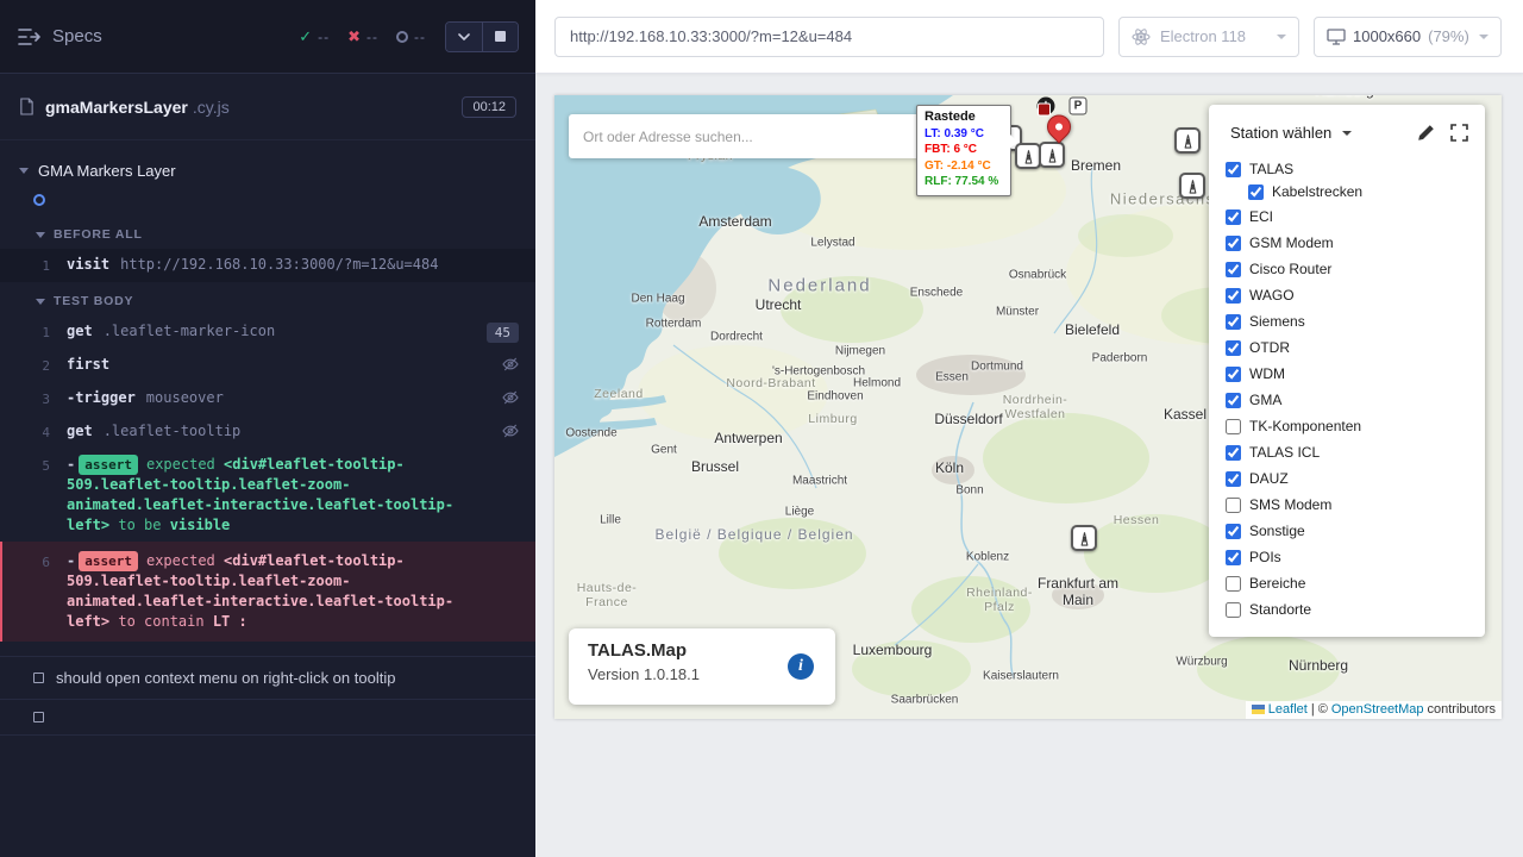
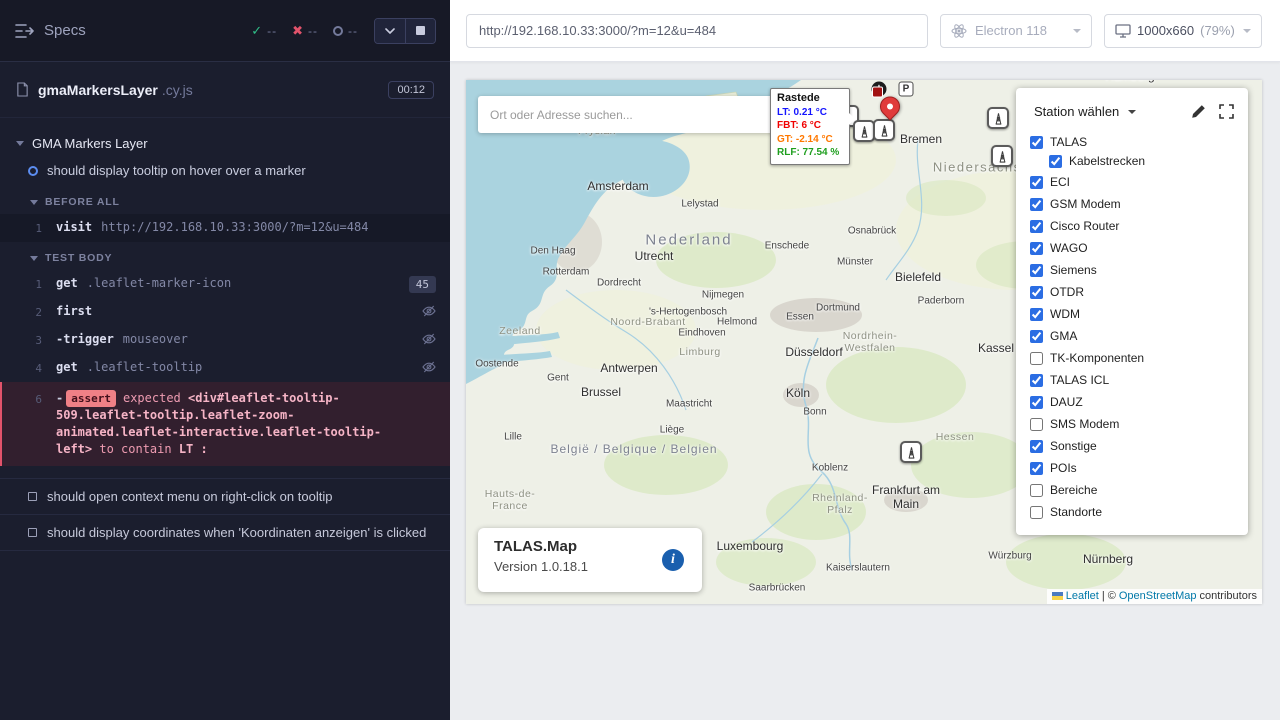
  Specs
  --
  --
  --
  gmaMarkersLayer
  .cy.js
  00:12
  GMA Markers Layer
+ should display tooltip on hover over a marker
  BEFORE ALL
  1
  visit http://192.168.10.33:3000/?m=12&u=484
  TEST BODY
  1
  get .leaflet-marker-icon
  45
  2
  first
  3
  -trigger mouseover
  4
  get .leaflet-tooltip
- 5
- - assert expected <div#leaflet-tooltip-509.leaflet-tooltip.leaflet-zoom-animated.leaflet-interactive.leaflet-tooltip-left> to be visible
  6
  - assert expected <div#leaflet-tooltip-509.leaflet-tooltip.leaflet-zoom-animated.leaflet-interactive.leaflet-tooltip-left> to contain LT :
  should open context menu on right-click on tooltip
+ should display coordinates when 'Koordinaten anzeigen' is clicked
  http://192.168.10.33:3000/?m=12&u=484
  Electron 118
  1000x660
  (79%)
  Bremen
  Amsterdam
  Lelystad
  Utrecht
  Den Haag
  Rotterdam
  Dordrecht
  Nijmegen
  's-Hertogenbosch
  Eindhoven
  Helmond
  Enschede
  Osnabrück
  Münster
  Bielefeld
  Paderborn
  Dortmund
  Essen
  Düsseldorf
  Köln
  Bonn
  Koblenz
  Kassel
  Antwerpen
  Gent
  Brussel
  Liège
  Maastricht
  Lille
  Oostende
  Luxembourg
  Saarbrücken
  Kaiserslautern
  Würzburg
  Nürnberg
  Frankfurt am Main
  Niedersach
  Nordrhein-Westfalen
  Rheinland-Pfalz
  Noord-Brabant
  Limburg
  Zeeland
  Hessen
  Hauts-de-France
  Nederland
  België / Belgique / Belgien
  Ort oder Adresse suchen...
  Rastede
- LT: 0.39 °C
+ LT: 0.21 °C
  FBT: 6 °C
  GT: -2.14 °C
  RLF: 77.54 %
  Station wählen
  TALAS
  Kabelstrecken
  ECI
  GSM Modem
  Cisco Router
  WAGO
  Siemens
  OTDR
  WDM
  GMA
  TK-Komponenten
  TALAS ICL
  DAUZ
  SMS Modem
  Sonstige
  POIs
  Bereiche
  Standorte
  TALAS.Map
  Version 1.0.18.1
  Leaflet
  | ©
  OpenStreetMap
  contributors
